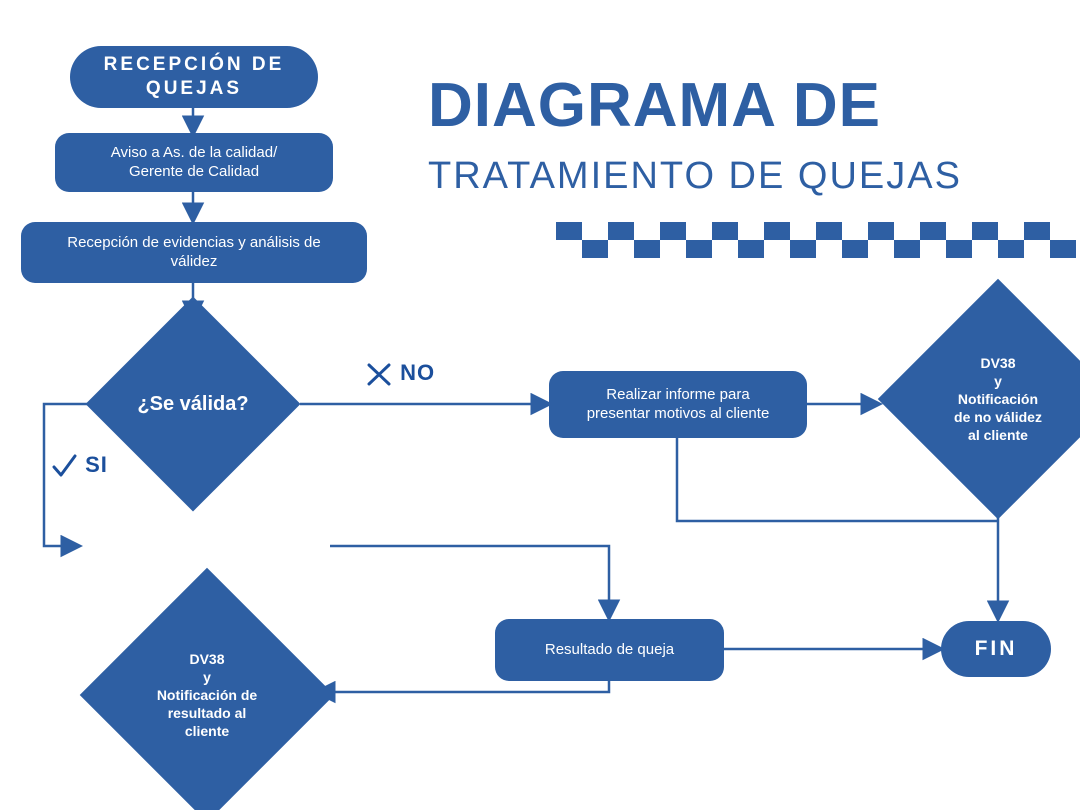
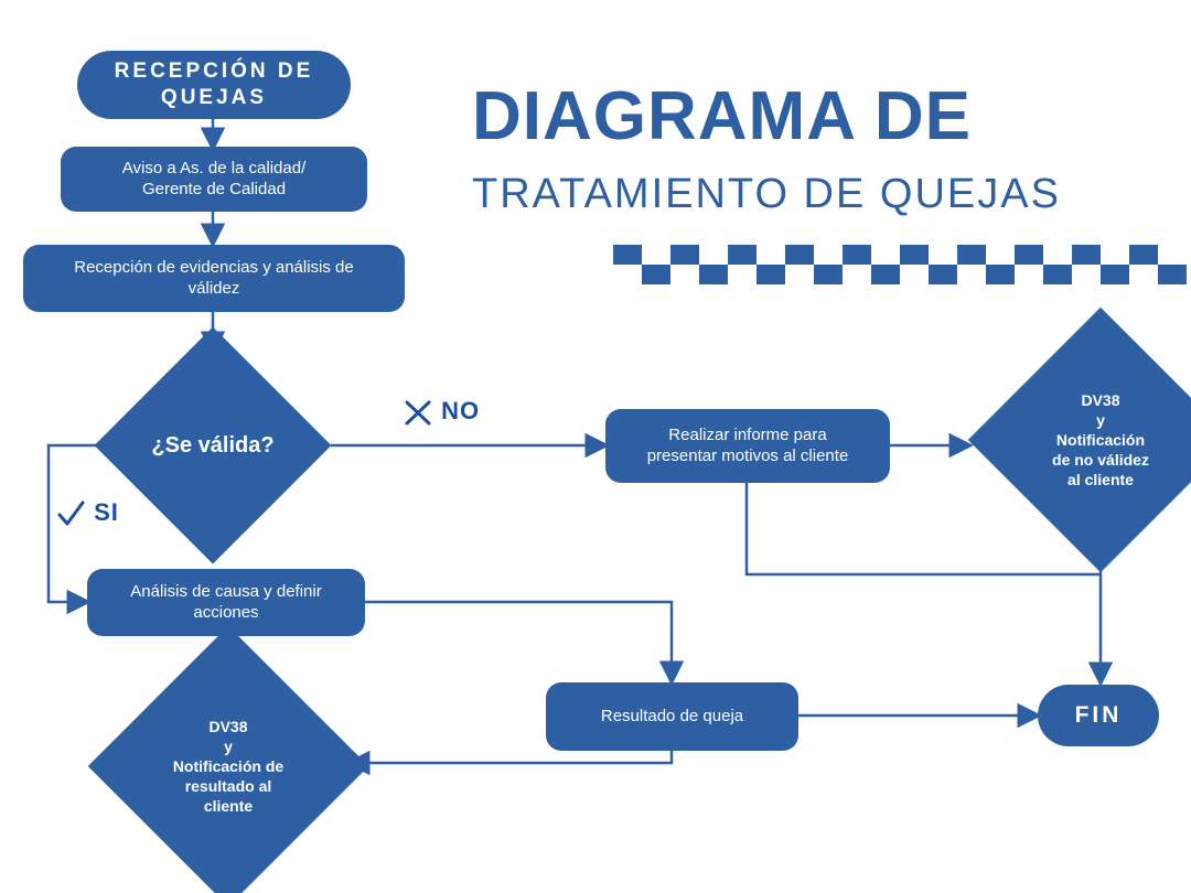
  DIAGRAMA DE
  TRATAMIENTO DE QUEJAS
  RECEPCIÓN DE QUEJAS
  Aviso a As. de la calidad/
  Gerente de Calidad
  Recepción de evidencias y análisis de
  válidez
  ¿Se válida?
  NO
  SI
  Realizar informe para
  presentar motivos al cliente
  DV38
  y
  Notificación
  de no válidez
  al cliente
+ Análisis de causa y definir
+ acciones
  Resultado de queja
  DV38
  y
  Notificación de
  resultado al
  cliente
  FIN
